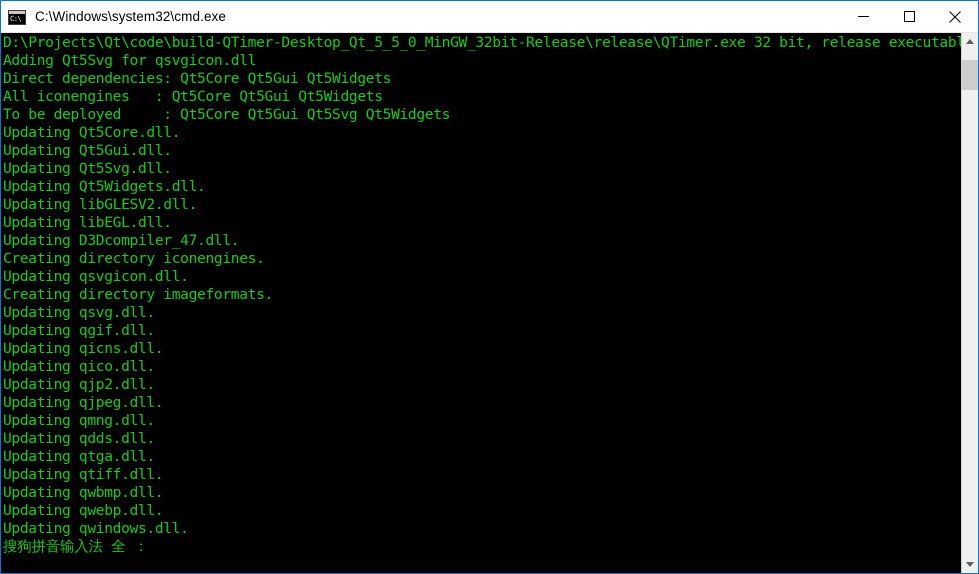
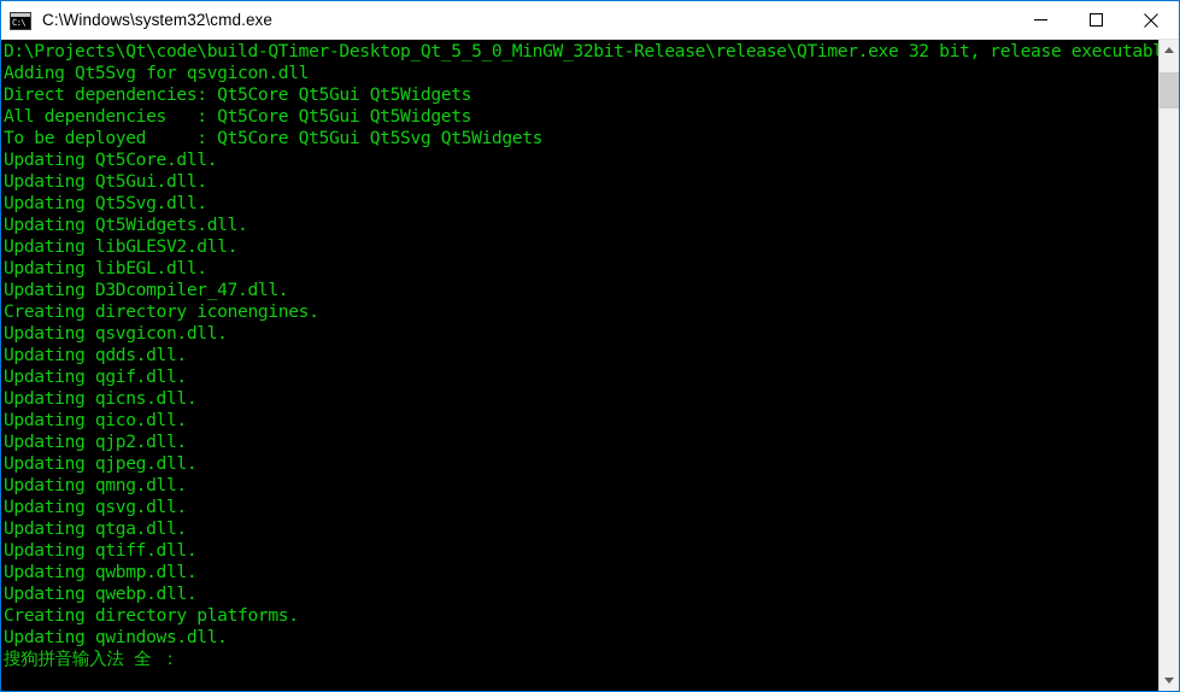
  C:\
  C:\Windows\system32\cmd.exe
  D:\Projects\Qt\code\build-QTimer-Desktop_Qt_5_5_0_MinGW_32bit-Release\release\QTimer.exe 32 bit, release executab
  Adding Qt5Svg for qsvgicon.dll
  Direct dependencies: Qt5Core Qt5Gui Qt5Widgets
- All iconengines : Qt5Core Qt5Gui Qt5Widgets
+ All dependencies : Qt5Core Qt5Gui Qt5Widgets
  To be deployed : Qt5Core Qt5Gui Qt5Svg Qt5Widgets
  Updating Qt5Core.dll.
  Updating Qt5Gui.dll.
  Updating Qt5Svg.dll.
  Updating Qt5Widgets.dll.
  Updating libGLESV2.dll.
  Updating libEGL.dll.
  Updating D3Dcompiler_47.dll.
  Creating directory iconengines.
  Updating qsvgicon.dll.
- Creating directory imageformats.
- Updating qsvg.dll.
+ Updating qdds.dll.
  Updating qgif.dll.
  Updating qicns.dll.
  Updating qico.dll.
  Updating qjp2.dll.
  Updating qjpeg.dll.
  Updating qmng.dll.
- Updating qdds.dll.
+ Updating qsvg.dll.
  Updating qtga.dll.
  Updating qtiff.dll.
  Updating qwbmp.dll.
  Updating qwebp.dll.
+ Creating directory platforms.
  Updating qwindows.dll.
  搜狗拼音输入法 全 ：
